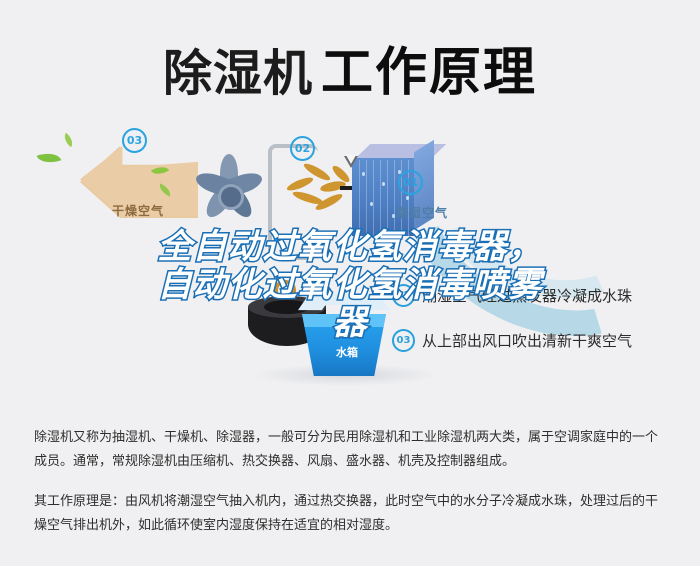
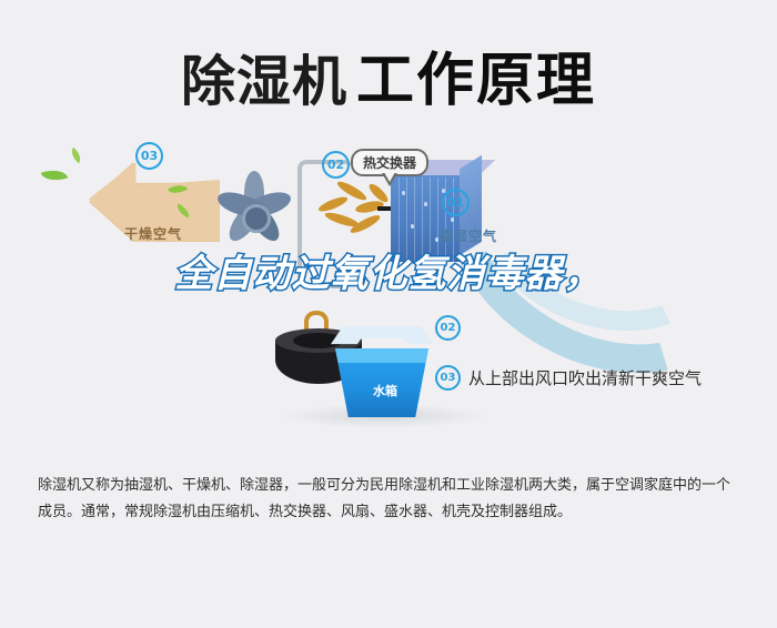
  除湿机 工作原理
  干燥空气
  水箱
  03
  02
  01
+ 热交换器
  潮湿空气
  02
- 潮湿空气经过蒸发器冷凝成水珠
  03
  从上部出风口吹出清新干爽空气
  全自动过氧化氢消毒器，
- 自动化过氧化氢消毒喷雾
- 器
  除湿机又称为抽湿机、干燥机、除湿器，一般可分为民用除湿机和工业除湿机两大类，属于空调家庭中的一个成员。通常，常规除湿机由压缩机、热交换器、风扇、盛水器、机壳及控制器组成。
- 其工作原理是：由风机将潮湿空气抽入机内，通过热交换器，此时空气中的水分子冷凝成水珠，处理过后的干燥空气排出机外，如此循环使室内湿度保持在适宜的相对湿度。
